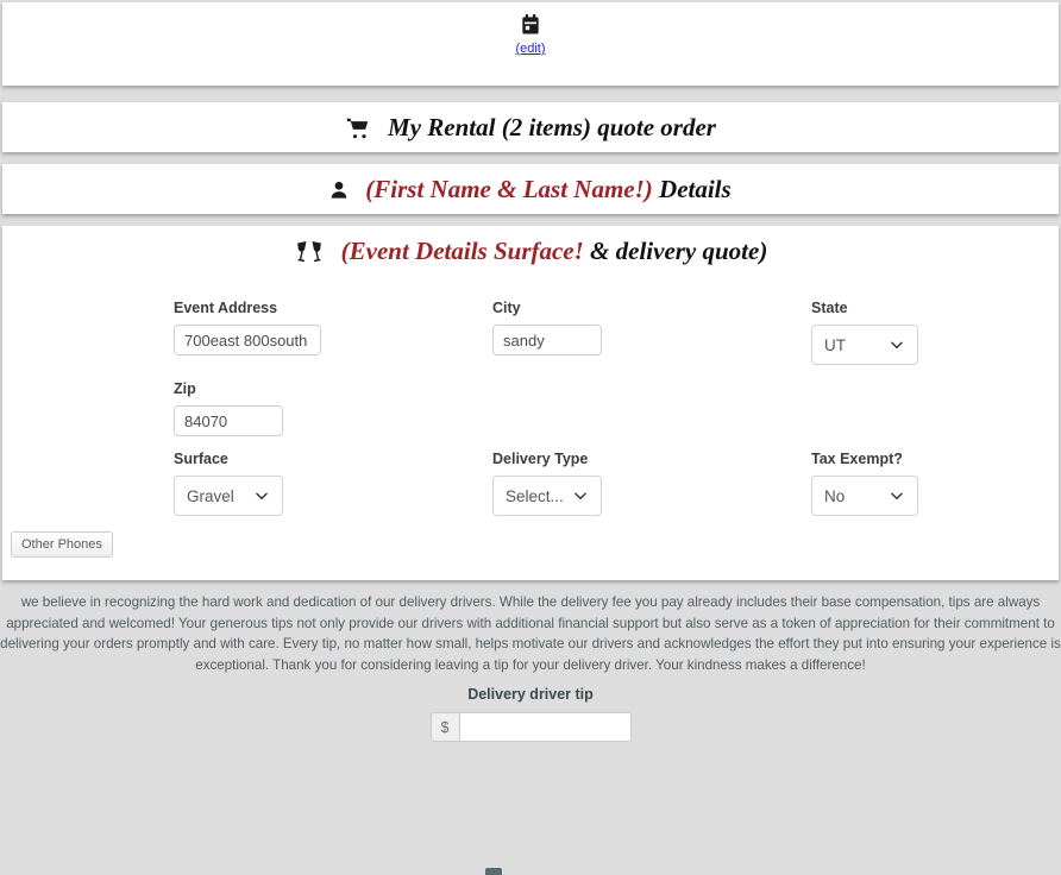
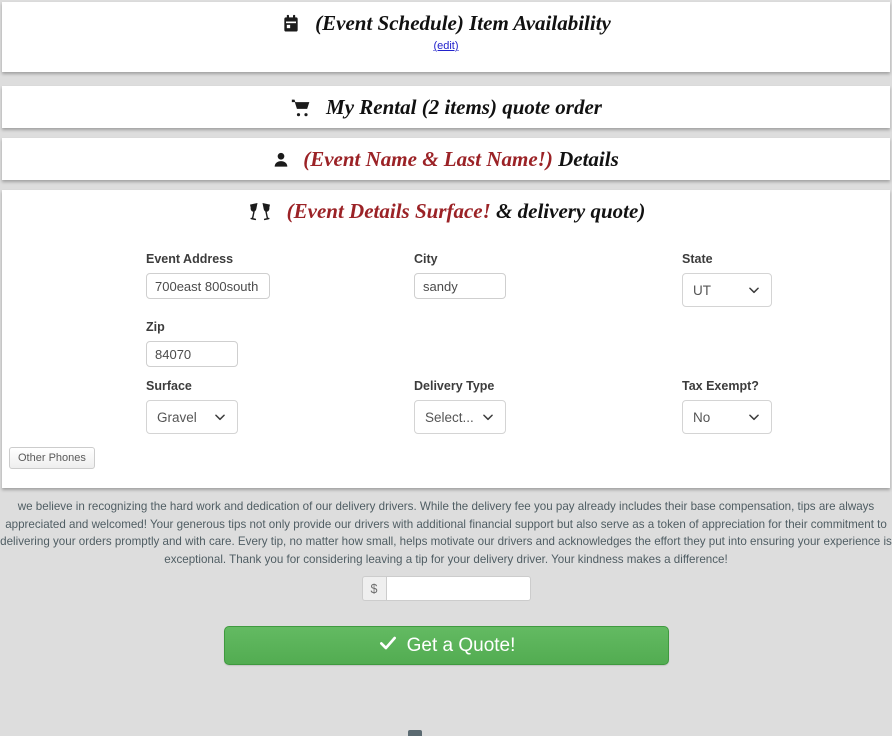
+ (Event Schedule) Item Availability
  (edit)
  My Rental (2 items) quote order
- (First Name & Last Name!) Details
+ (Event Name & Last Name!) Details
  (Event Details Surface! & delivery quote)
  Event Address
  700east 800south
  City
  sandy
  State
  UT
  Zip
  84070
  Surface
  Gravel
  Delivery Type
  Select...
  Tax Exempt?
  No
  Other Phones
  we believe in recognizing the hard work and dedication of our delivery drivers. While the delivery fee you pay already includes their base compensation, tips are always appreciated and welcomed! Your generous tips not only provide our drivers with additional financial support but also serve as a token of appreciation for their commitment to delivering your orders promptly and with care. Every tip, no matter how small, helps motivate our drivers and acknowledges the effort they put into ensuring your experience is exceptional. Thank you for considering leaving a tip for your delivery driver. Your kindness makes a difference!
- Delivery driver tip
  $
+ Get a Quote!
